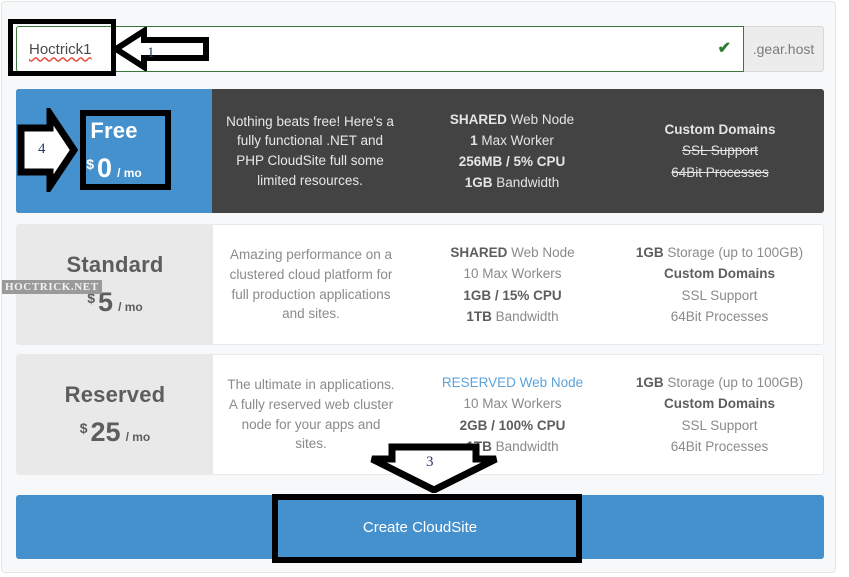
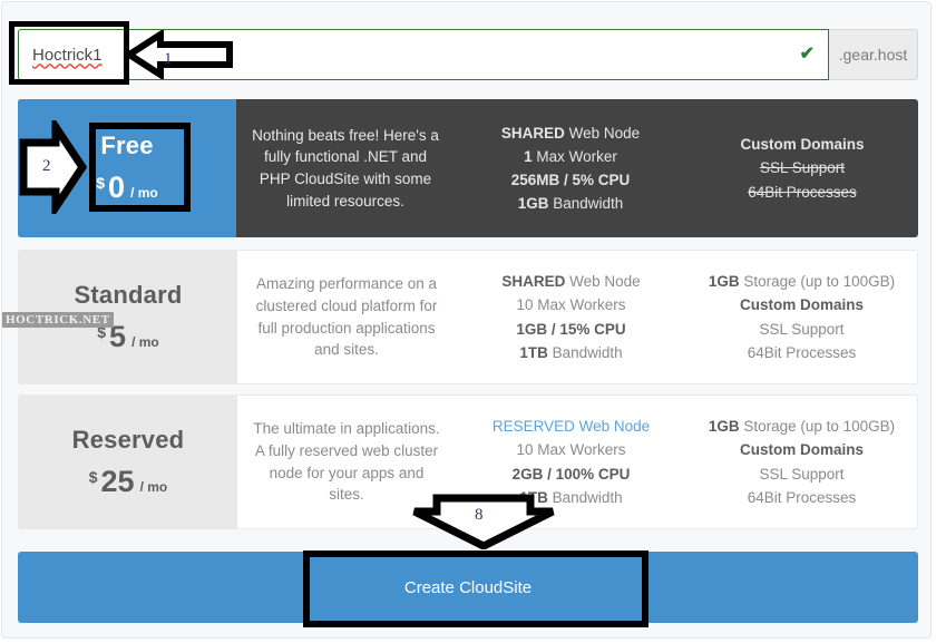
  Hoctrick1
  ✔
  .gear.host
  Free
  $
  0
  / mo
- Nothing beats free! Here's a fully functional .NET and PHP CloudSite full some limited resources.
+ Nothing beats free! Here's a fully functional .NET and PHP CloudSite with some limited resources.
  SHARED Web Node
  1 Max Worker
  256MB / 5% CPU
  1GB Bandwidth
  Custom Domains
  SSL Support
  64Bit Processes
  Standard
  $
  5
  / mo
  Amazing performance on a clustered cloud platform for full production applications and sites.
  SHARED Web Node
  10 Max Workers
  1GB / 15% CPU
  1TB Bandwidth
  1GB Storage (up to 100GB)
  Custom Domains
  SSL Support
  64Bit Processes
  Reserved
  $
  25
  / mo
  The ultimate in applications. A fully reserved web cluster node for your apps and sites.
  RESERVED Web Node
  10 Max Workers
  2GB / 100% CPU
  B Bandwidth
  1GB Storage (up to 100GB)
  Custom Domains
  SSL Support
  64Bit Processes
  Create CloudSite
  HOCTRICK.NET
  1
- 4
+ 2
- 3
+ 8
